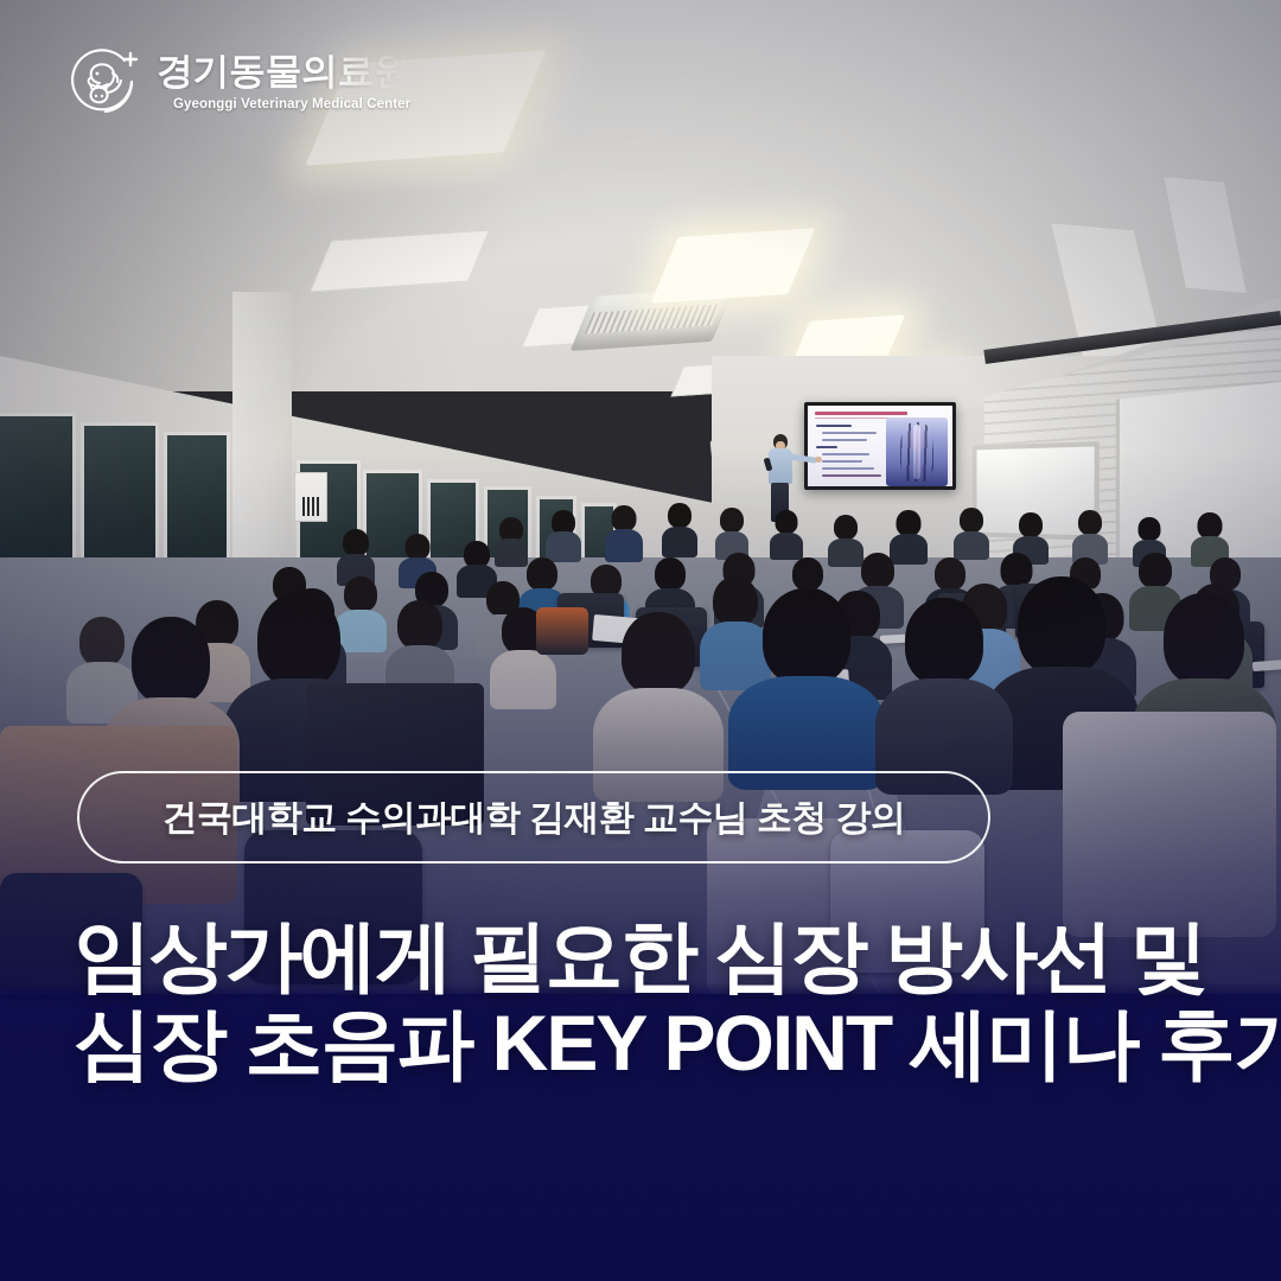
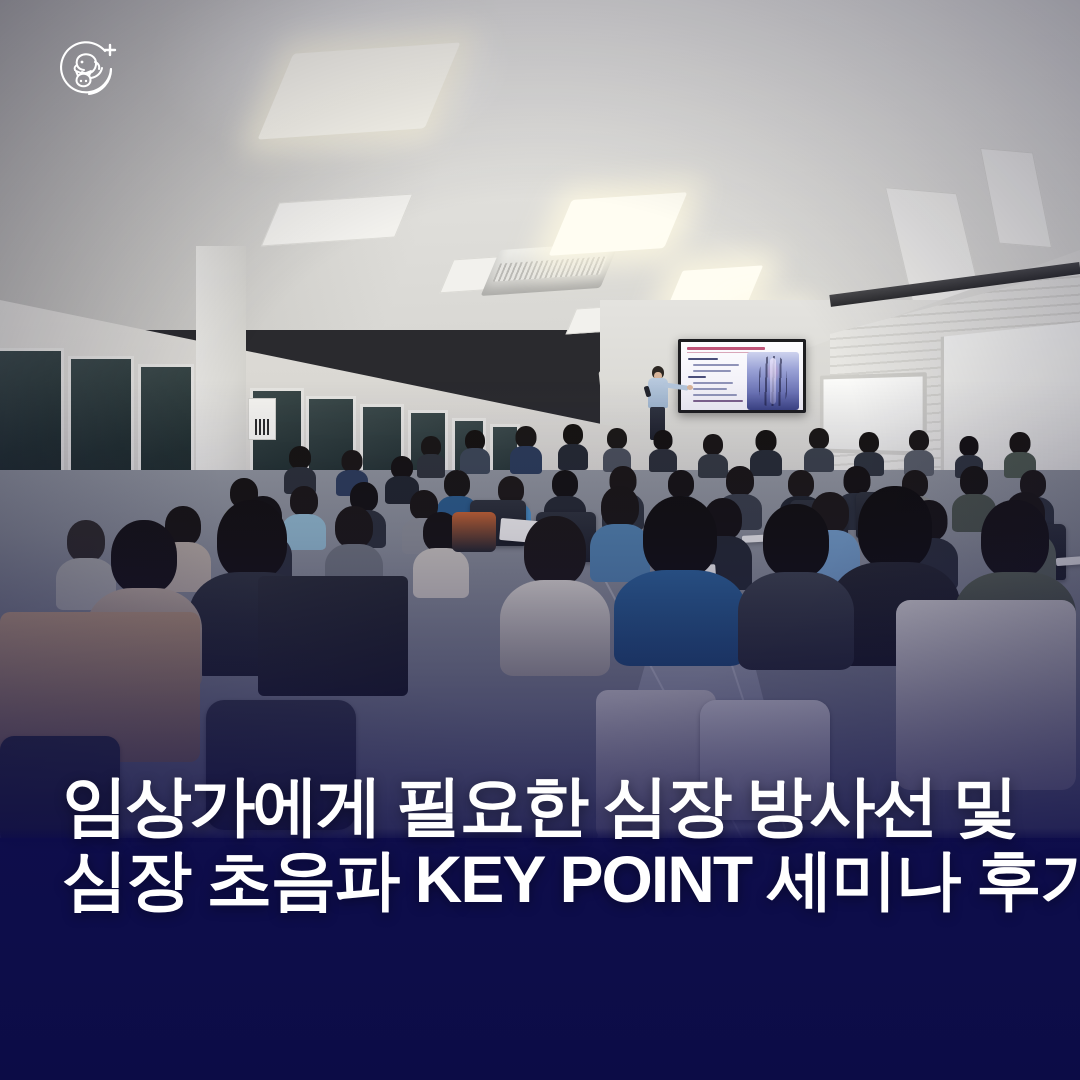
- 경기동물의료원
- Gyeonggi Veterinary Medical Center
- 건국대학교 수의과대학 김재환 교수님 초청 강의
  임상가에게 필요한 심장 방사선 및
  심장 초음파 KEY POINT 세미나 후기
